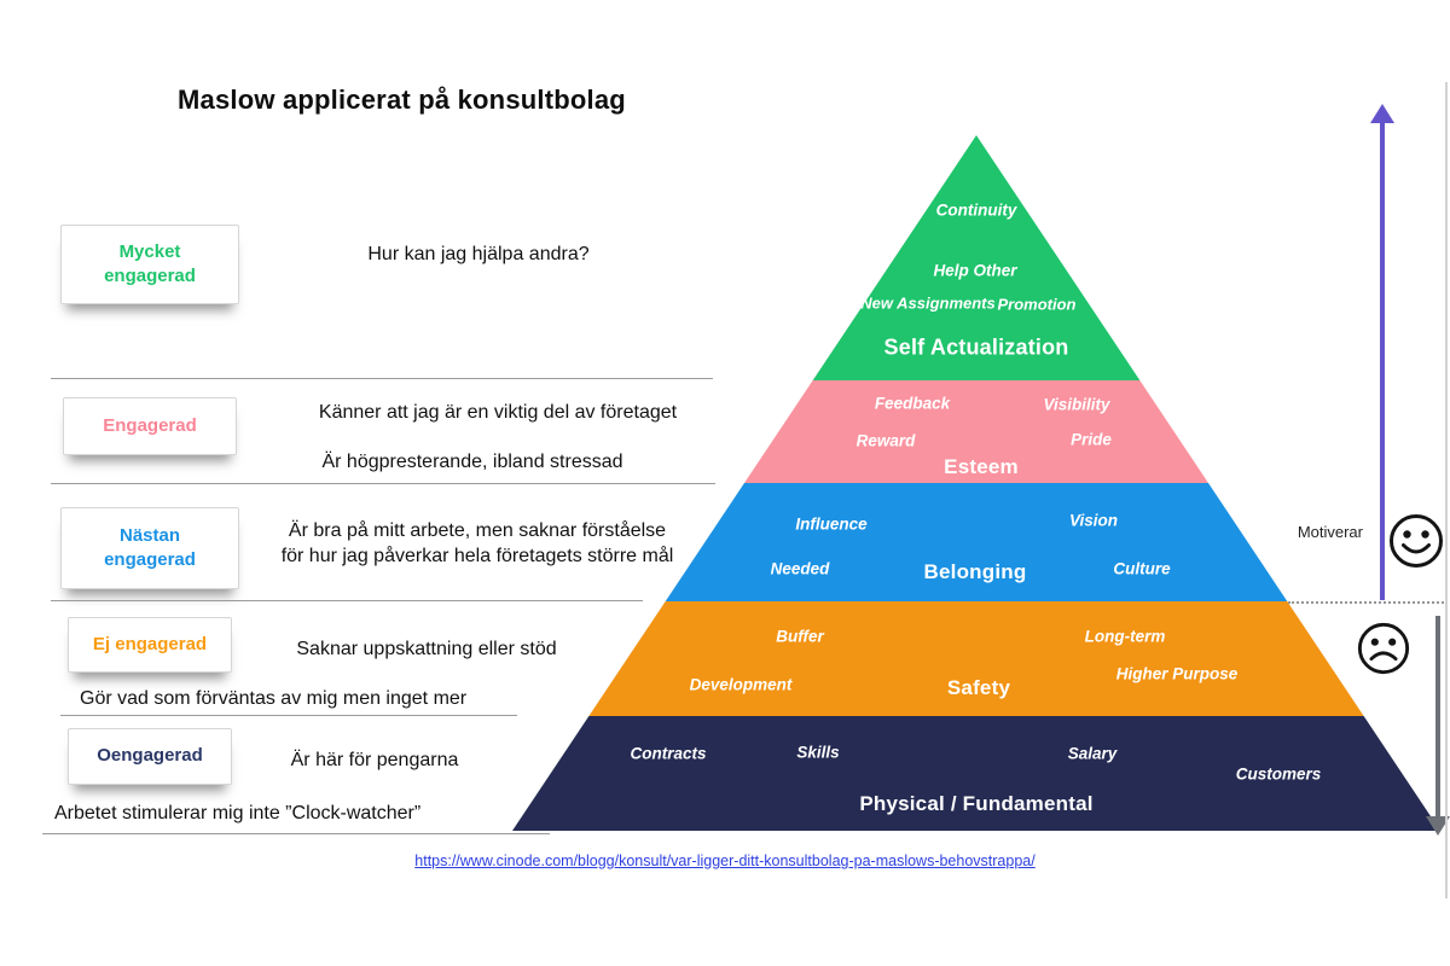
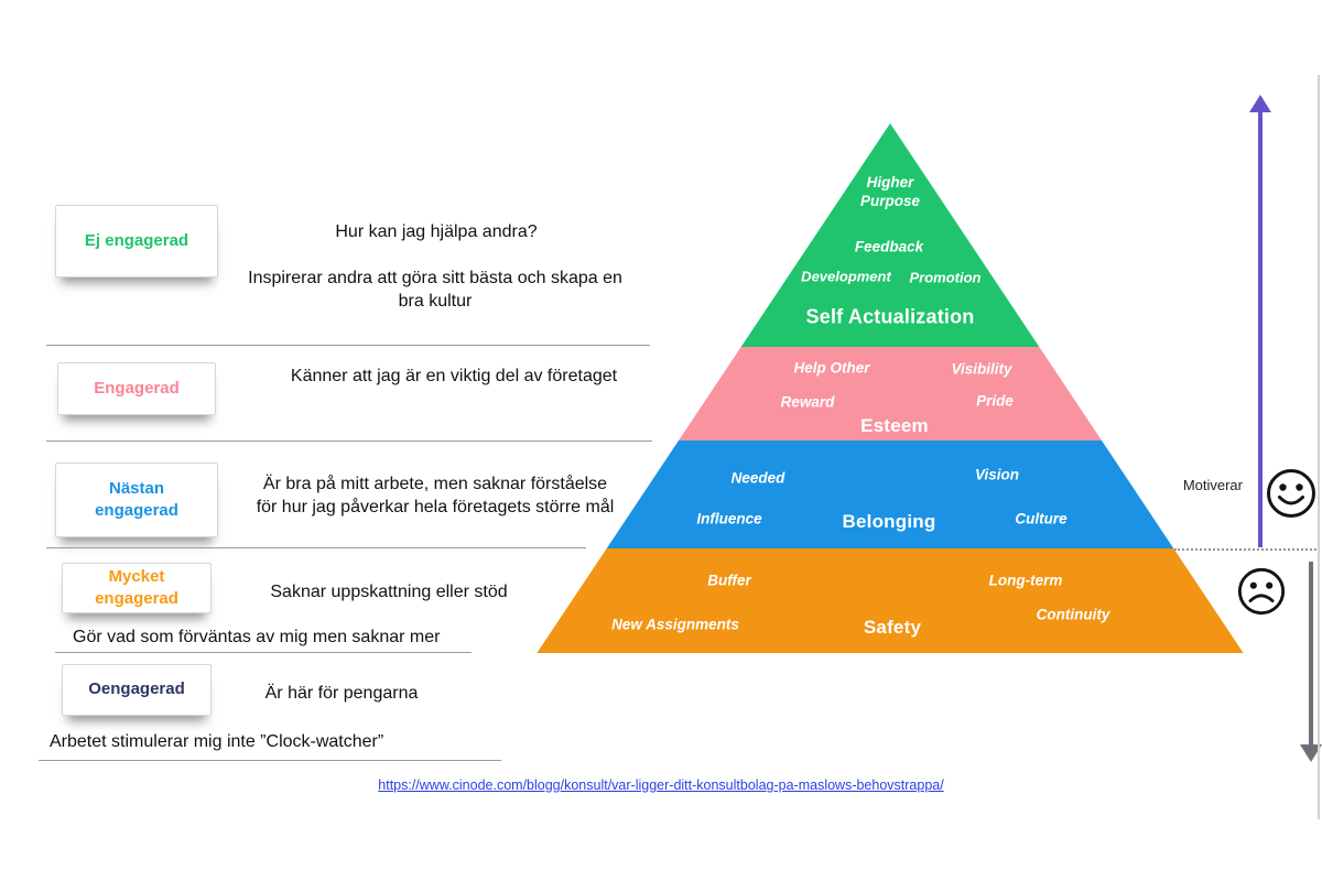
- Maslow applicerat på konsultbolag
- Mycket engagerad
+ Ej engagerad
  Hur kan jag hjälpa andra?
+ Inspirerar andra att göra sitt bästa och skapa en bra kultur
  Engagerad
  Känner att jag är en viktig del av företaget
- Är högpresterande, ibland stressad
  Nästan engagerad
  Är bra på mitt arbete, men saknar förståelse för hur jag påverkar hela företagets större mål
- Ej engagerad
+ Mycket engagerad
  Saknar uppskattning eller stöd
- Gör vad som förväntas av mig men inget mer
+ Gör vad som förväntas av mig men saknar mer
  Oengagerad
  Är här för pengarna
  Arbetet stimulerar mig inte ”Clock-watcher”
- Continuity
+ Higher Purpose
- Help Other
+ Feedback
- New Assignments
+ Development
  Promotion
  Self Actualization
- Feedback
+ Help Other
  Visibility
  Reward
  Pride
  Esteem
- Influence
+ Needed
  Vision
- Needed
+ Influence
  Culture
  Belonging
  Buffer
  Long-term
- Development
+ New Assignments
- Higher Purpose
+ Continuity
  Safety
- Contracts
- Skills
- Salary
- Customers
- Physical / Fundamental
  Motiverar
  https://www.cinode.com/blogg/konsult/var-ligger-ditt-konsultbolag-pa-maslows-behovstrappa/
